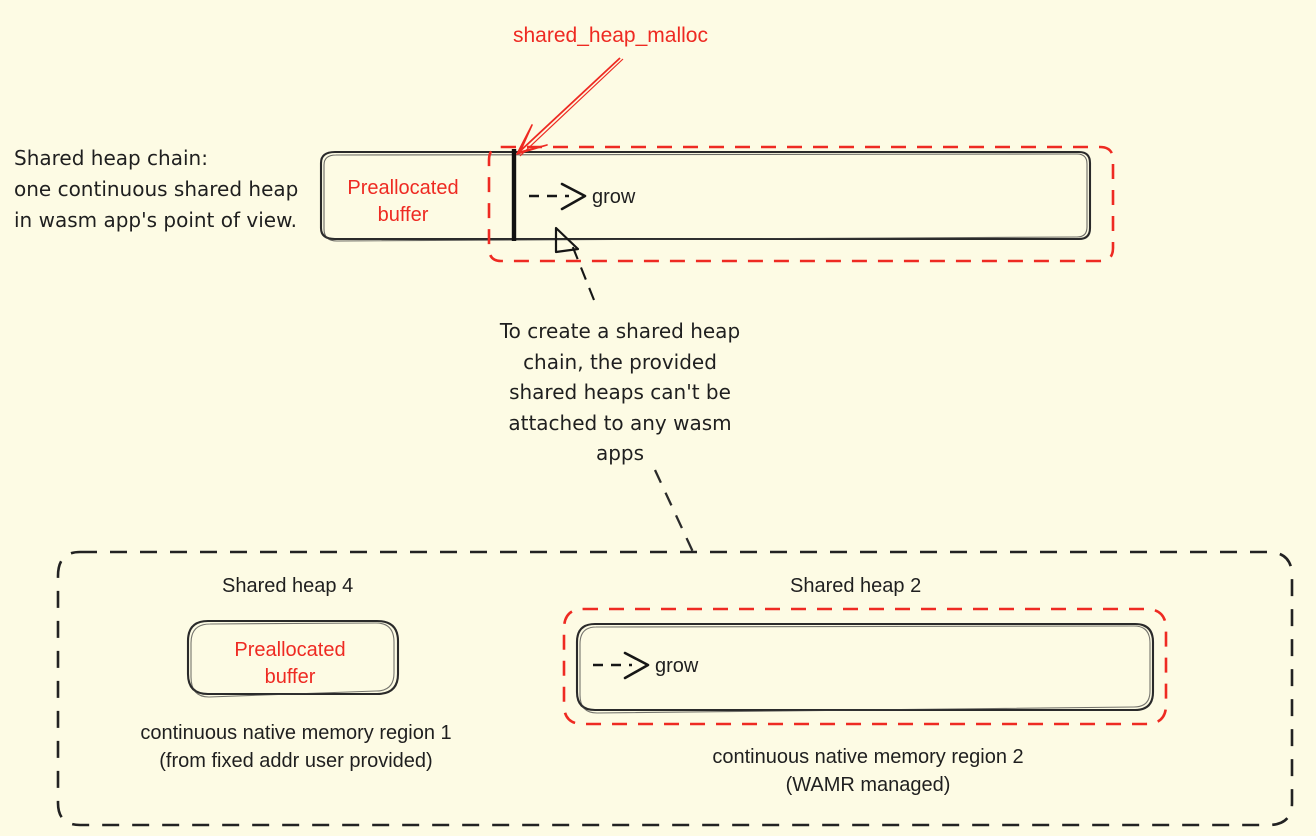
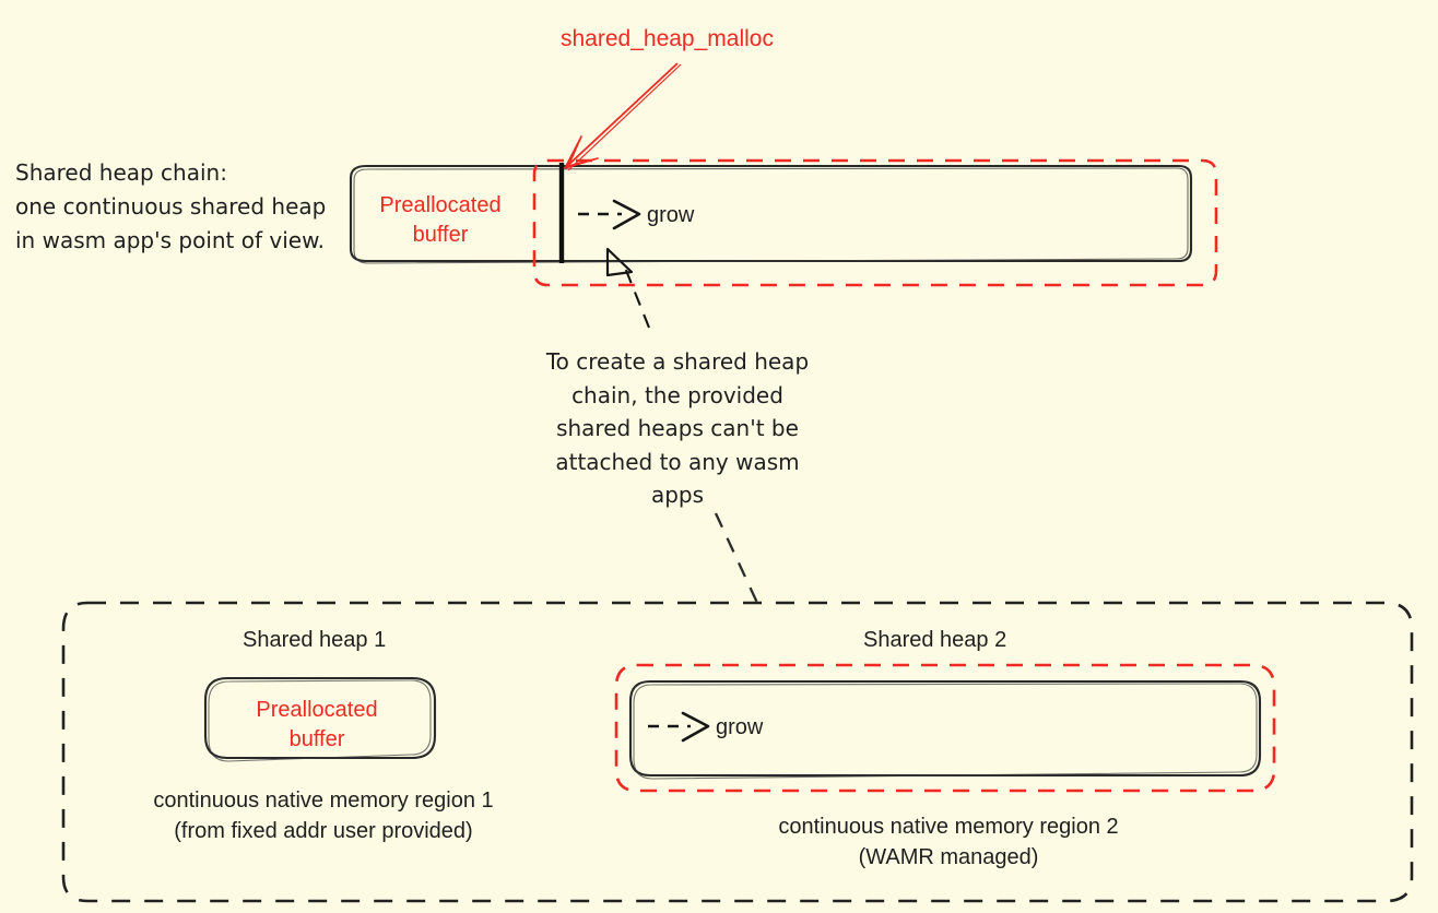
  Shared heap chain:
  one continuous shared heap
  in wasm app's point of view.
  shared_heap_malloc
  Preallocated
  buffer
  grow
  To create a shared heap chain, the provided shared heaps can't be attached to any wasm apps
- Shared heap 4
+ Shared heap 1
  Shared heap 2
  Preallocated
  buffer
  grow
  continuous native memory region 1
  (from fixed addr user provided)
  continuous native memory region 2
  (WAMR managed)
